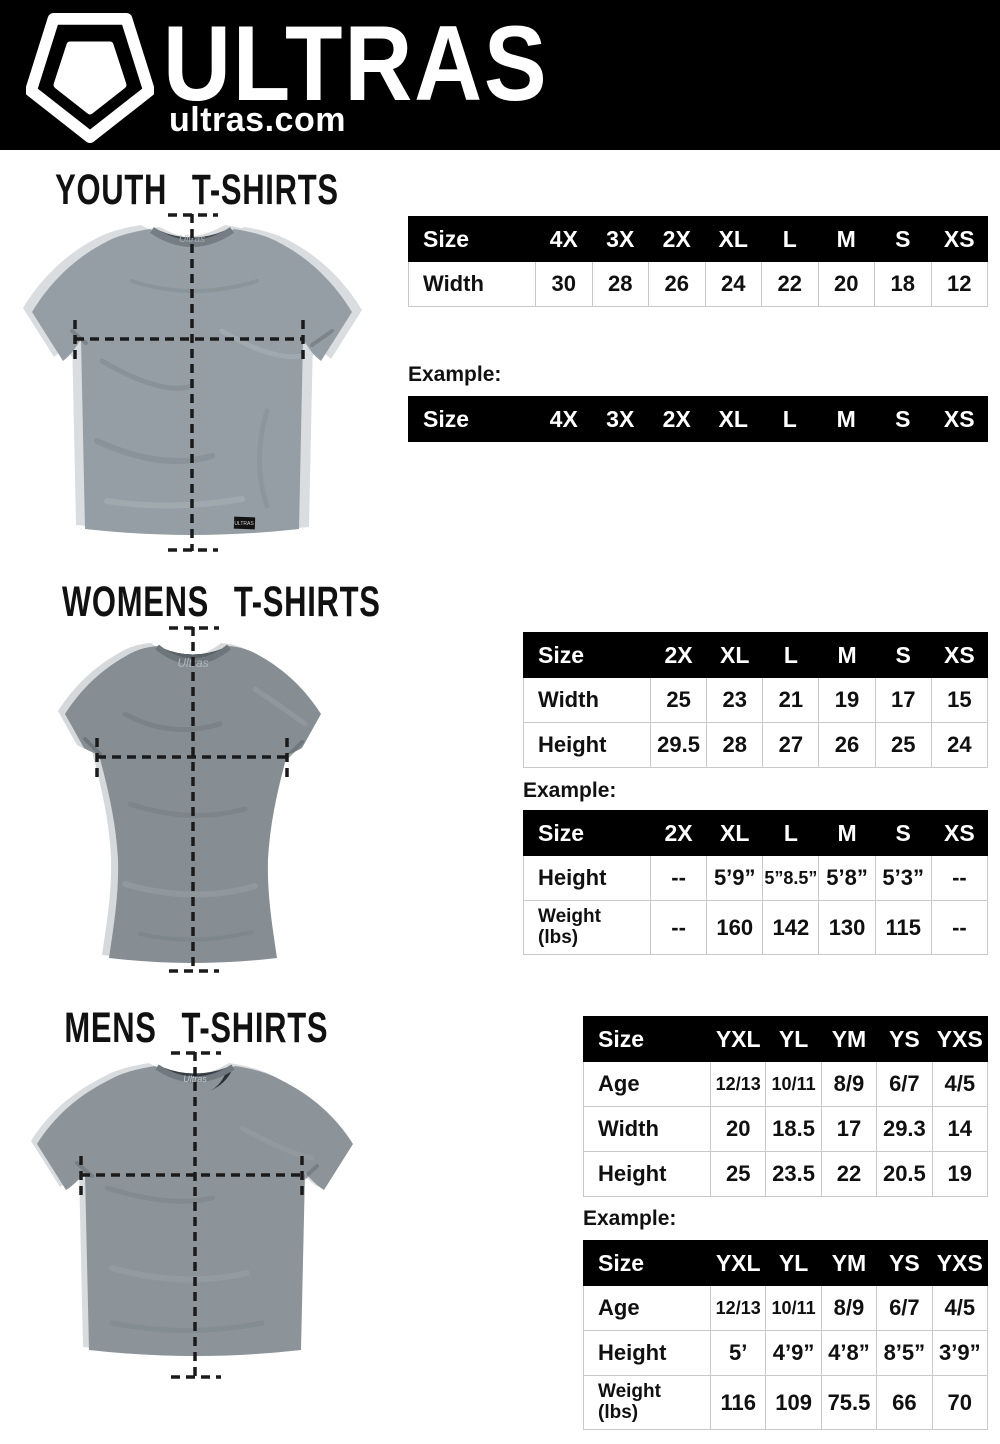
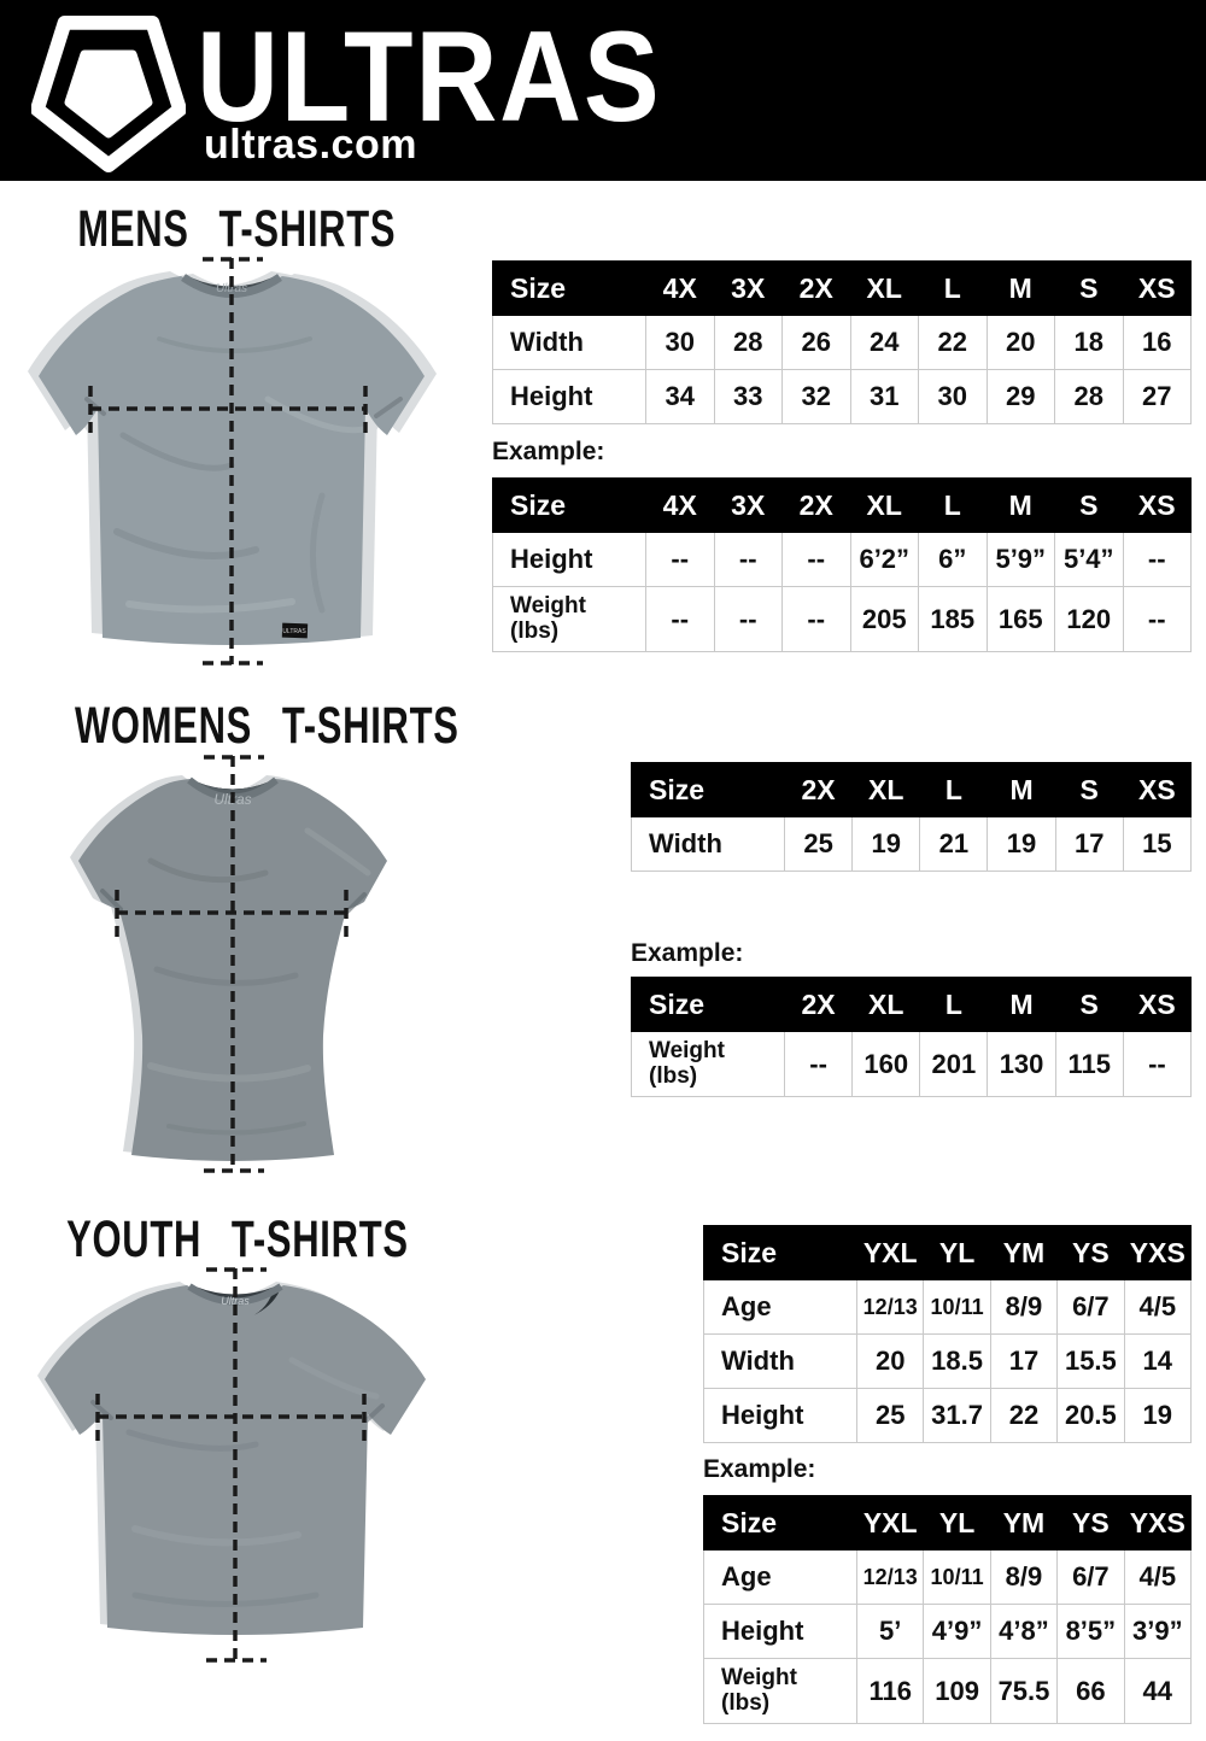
  ULTRAS
  ultras.com
- YOUTH T-SHIRTS
+ MENS T-SHIRTS
  WOMENS T-SHIRTS
- MENS T-SHIRTS
+ YOUTH T-SHIRTS
  Ultras
  Ultas
  Ultras
  Size	4X	3X	2X	XL	L	M	S	XS
- Width	30	28	26	24	22	20	18	12
+ Width	30	28	26	24	22	20	18	16
+ Height	34	33	32	31	30	29	28	27
  Example:
  Size	4X	3X	2X	XL	L	M	S	XS
+ Height	--	--	--	6’2”	6”	5’9”	5’4”	--
+ Weight (lbs)	--	--	--	205	185	165	120	--
  Size	2X	XL	L	M	S	XS
- Width	25	23	21	19	17	15
+ Width	25	19	21	19	17	15
- Height	29.5	28	27	26	25	24
  Example:
  Size	2X	XL	L	M	S	XS
- Height	--	5’9”	5”8.5”	5’8”	5’3”	--
- Weight (lbs)	--	160	142	130	115	--
+ Weight (lbs)	--	160	201	130	115	--
  Size	YXL	YL	YM	YS	YXS
  Age	12/13	10/11	8/9	6/7	4/5
- Width	20	18.5	17	29.3	14
+ Width	20	18.5	17	15.5	14
- Height	25	23.5	22	20.5	19
+ Height	25	31.7	22	20.5	19
  Example:
  Size	YXL	YL	YM	YS	YXS
  Age	12/13	10/11	8/9	6/7	4/5
  Height	5’	4’9”	4’8”	8’5”	3’9”
- Weight (lbs)	116	109	75.5	66	70
+ Weight (lbs)	116	109	75.5	66	44
